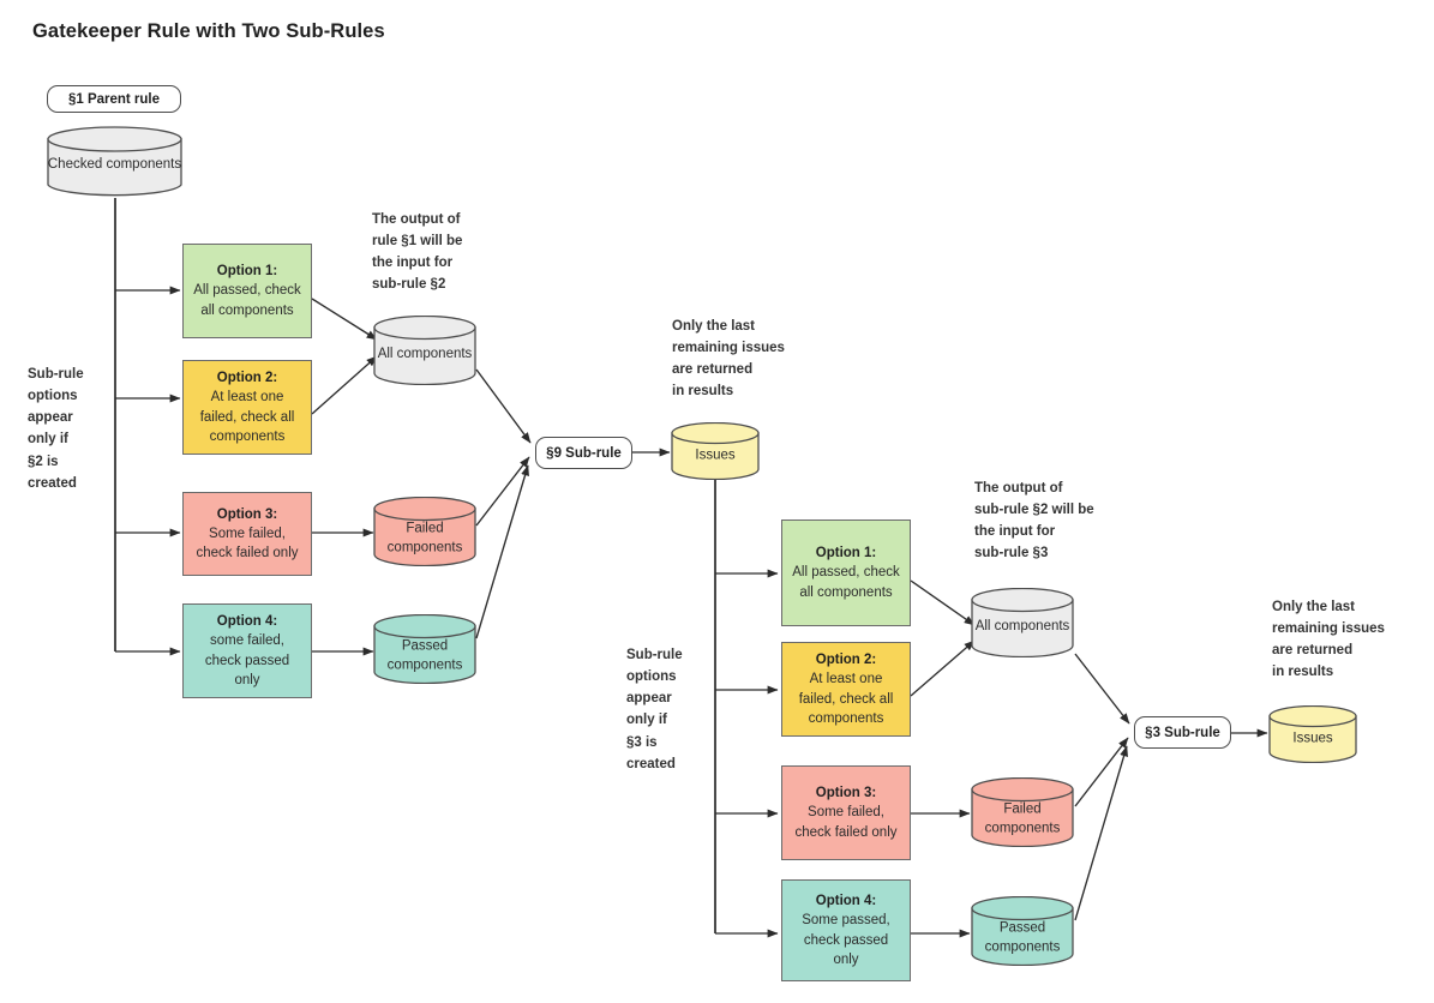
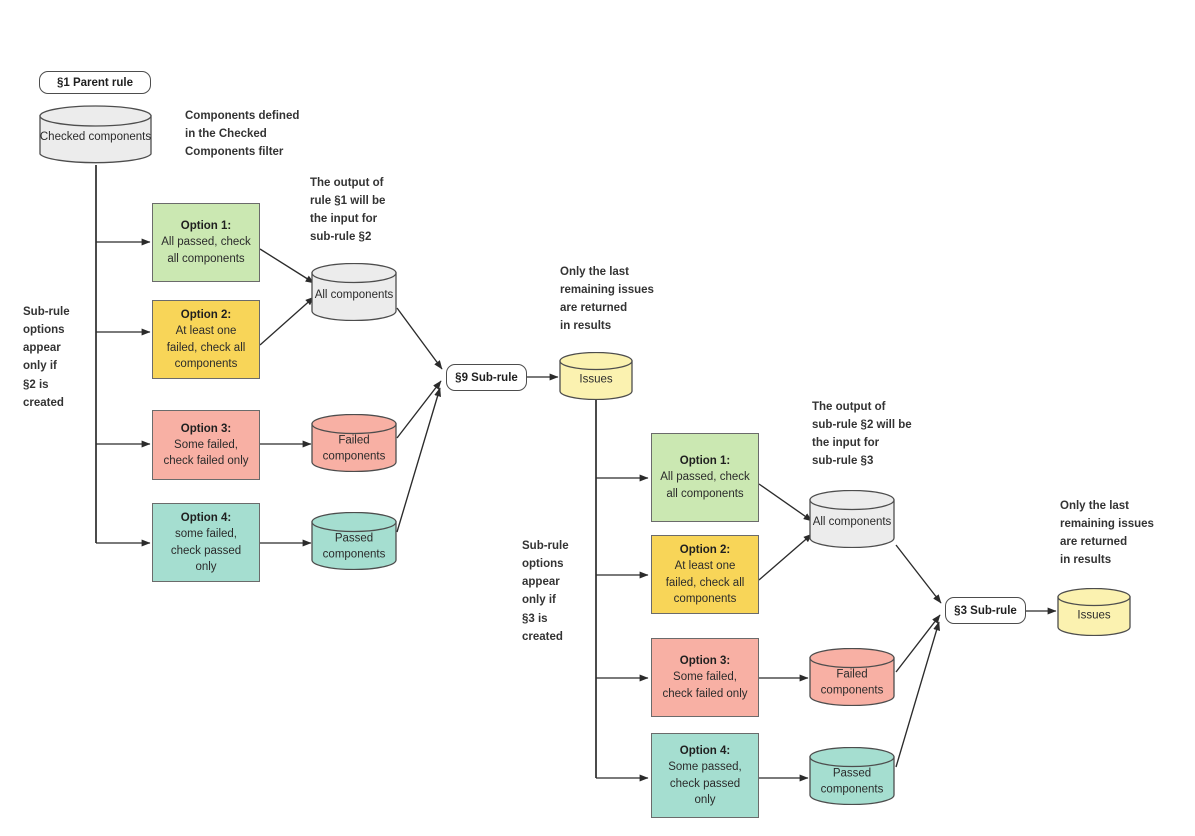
- Gatekeeper Rule with Two Sub-Rules
  §1 Parent rule
  Checked components
+ Components defined
+ in the Checked
+ Components filter
  Sub-rule
  options
  appear
  only if
  §2 is
  created
  The output of
  rule §1 will be
  the input for
  sub-rule §2
  Option 1:
  All passed, check
  all components
  Option 2:
  At least one
  failed, check all
  components
  Option 3:
  Some failed,
  check failed only
  Option 4:
  some failed,
  check passed
  only
  All components
  Failed components
  Passed components
  §9 Sub-rule
  Issues
  Only the last
  remaining issues
  are returned
  in results
  Sub-rule
  options
  appear
  only if
  §3 is
  created
  The output of
  sub-rule §2 will be
  the input for
  sub-rule §3
  Option 1:
  All passed, check
  all components
  Option 2:
  At least one
  failed, check all
  components
  Option 3:
  Some failed,
  check failed only
  Option 4:
  Some passed,
  check passed
  only
  All components
  Failed components
  Passed components
  §3 Sub-rule
  Issues
  Only the last
  remaining issues
  are returned
  in results
